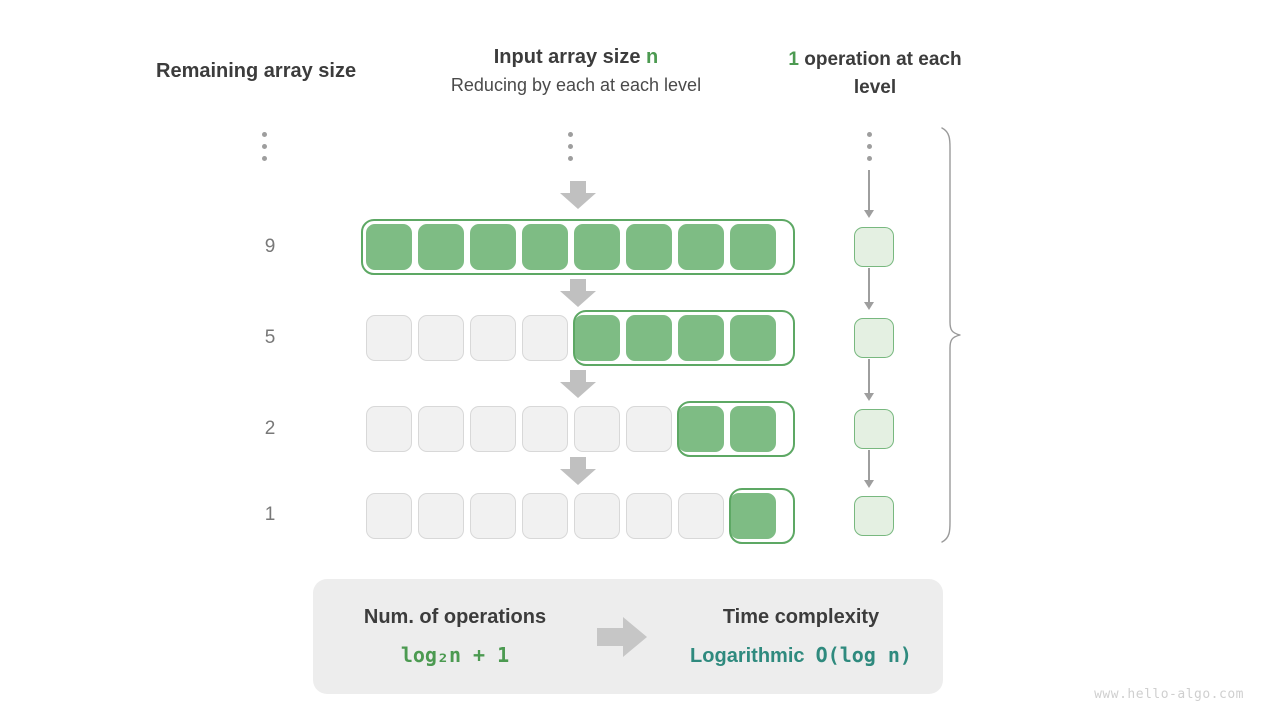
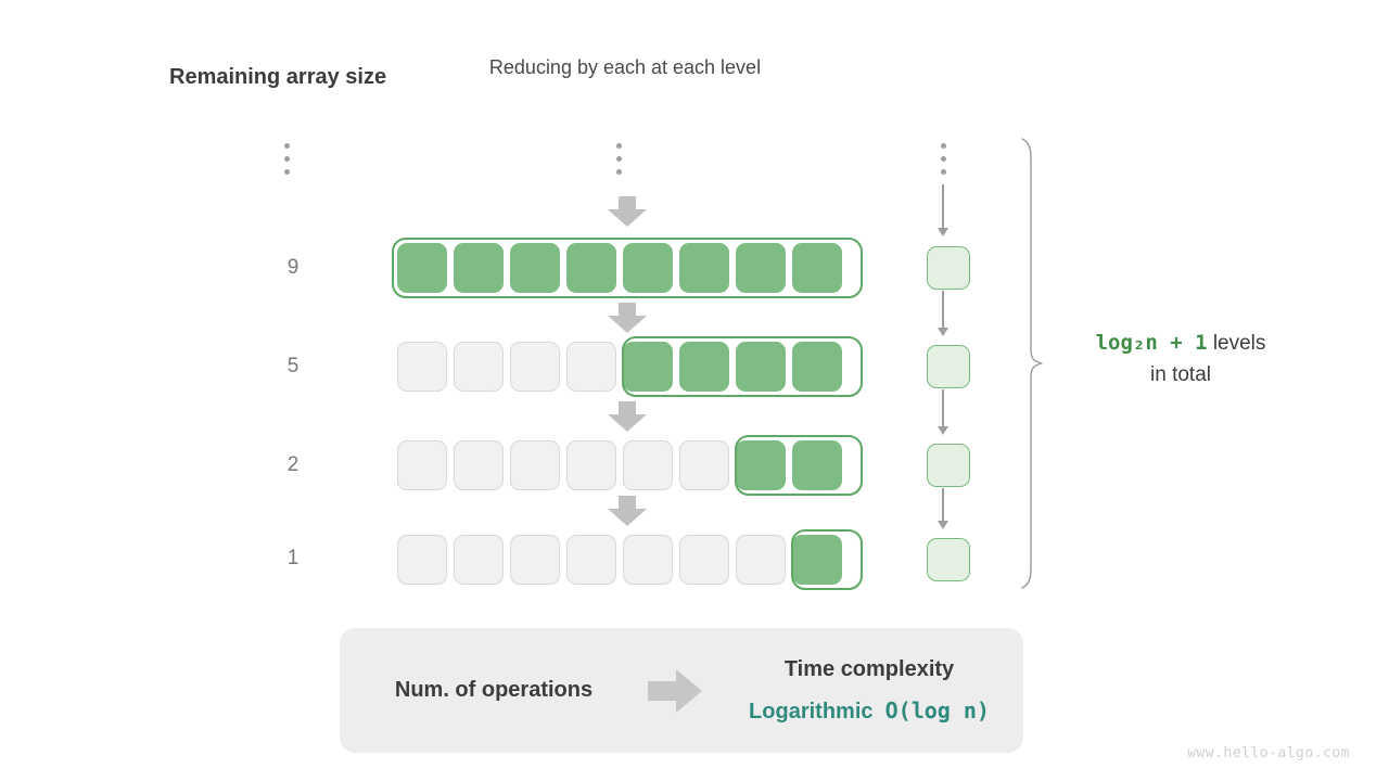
  Remaining array size
- Input array size n
  Reducing by each at each level
- 1 operation at each level
  9
  5
  2
  1
+ log₂n + 1 levels
+ in total
  Num. of operations
- log₂n + 1
  Time complexity
  Logarithmic O(log n)
  www.hello-algo.com
